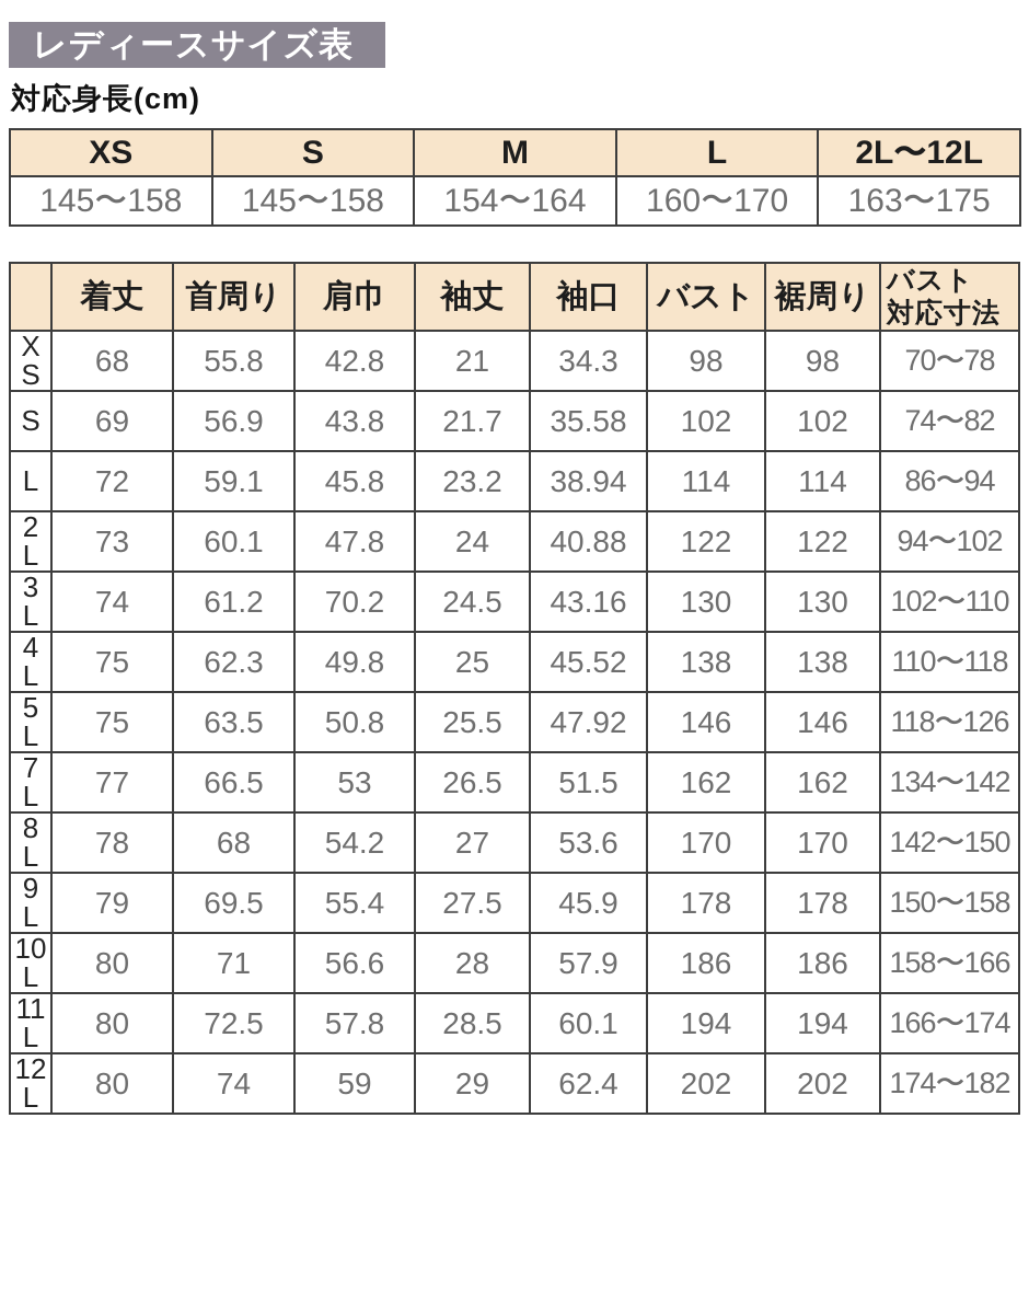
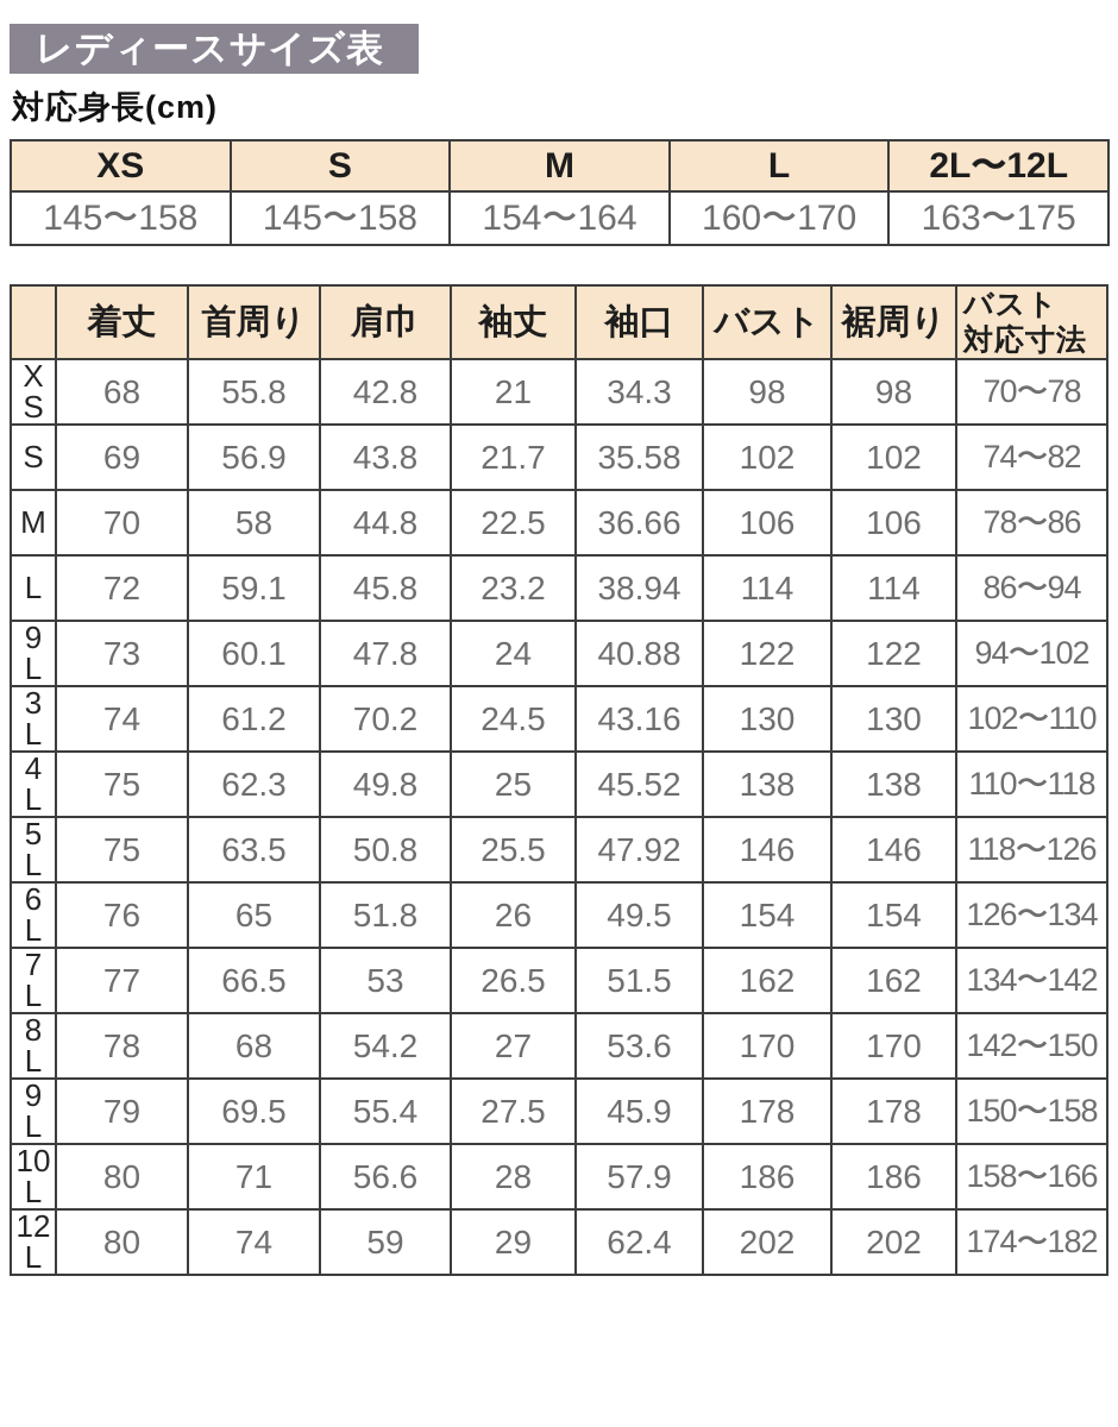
  レディースサイズ表
  対応身長(cm)
  XS	S	M	L	2L〜12L
  145〜158	145〜158	154〜164	160〜170	163〜175
  	着丈	首周り	肩巾	袖丈	袖口	バスト	裾周り	バスト 対応寸法
  X S	68	55.8	42.8	21	34.3	98	98	70〜78
  S	69	56.9	43.8	21.7	35.58	102	102	74〜82
+ M	70	58	44.8	22.5	36.66	106	106	78〜86
  L	72	59.1	45.8	23.2	38.94	114	114	86〜94
- 2 L	73	60.1	47.8	24	40.88	122	122	94〜102
+ 9 L	73	60.1	47.8	24	40.88	122	122	94〜102
  3 L	74	61.2	70.2	24.5	43.16	130	130	102〜110
  4 L	75	62.3	49.8	25	45.52	138	138	110〜118
  5 L	75	63.5	50.8	25.5	47.92	146	146	118〜126
+ 6 L	76	65	51.8	26	49.5	154	154	126〜134
  7 L	77	66.5	53	26.5	51.5	162	162	134〜142
  8 L	78	68	54.2	27	53.6	170	170	142〜150
  9 L	79	69.5	55.4	27.5	45.9	178	178	150〜158
  10 L	80	71	56.6	28	57.9	186	186	158〜166
- 11 L	80	72.5	57.8	28.5	60.1	194	194	166〜174
  12 L	80	74	59	29	62.4	202	202	174〜182
